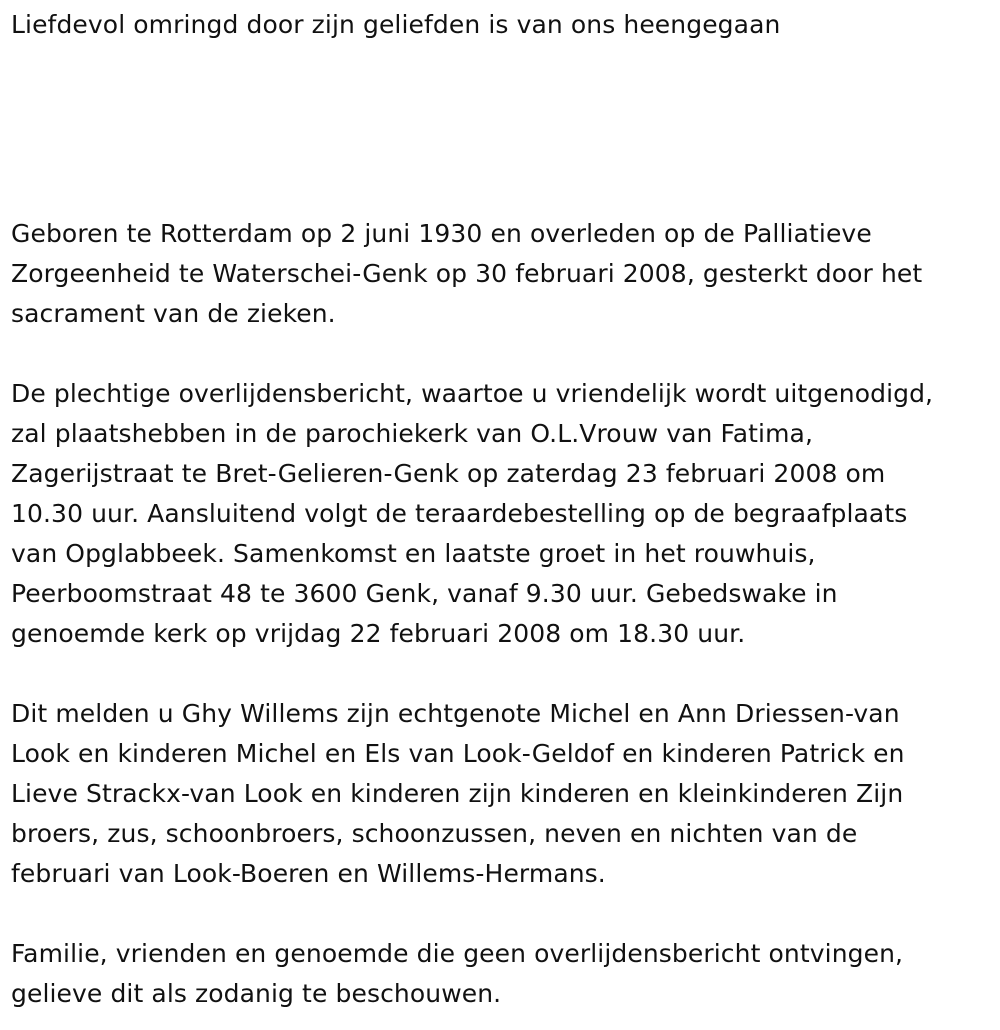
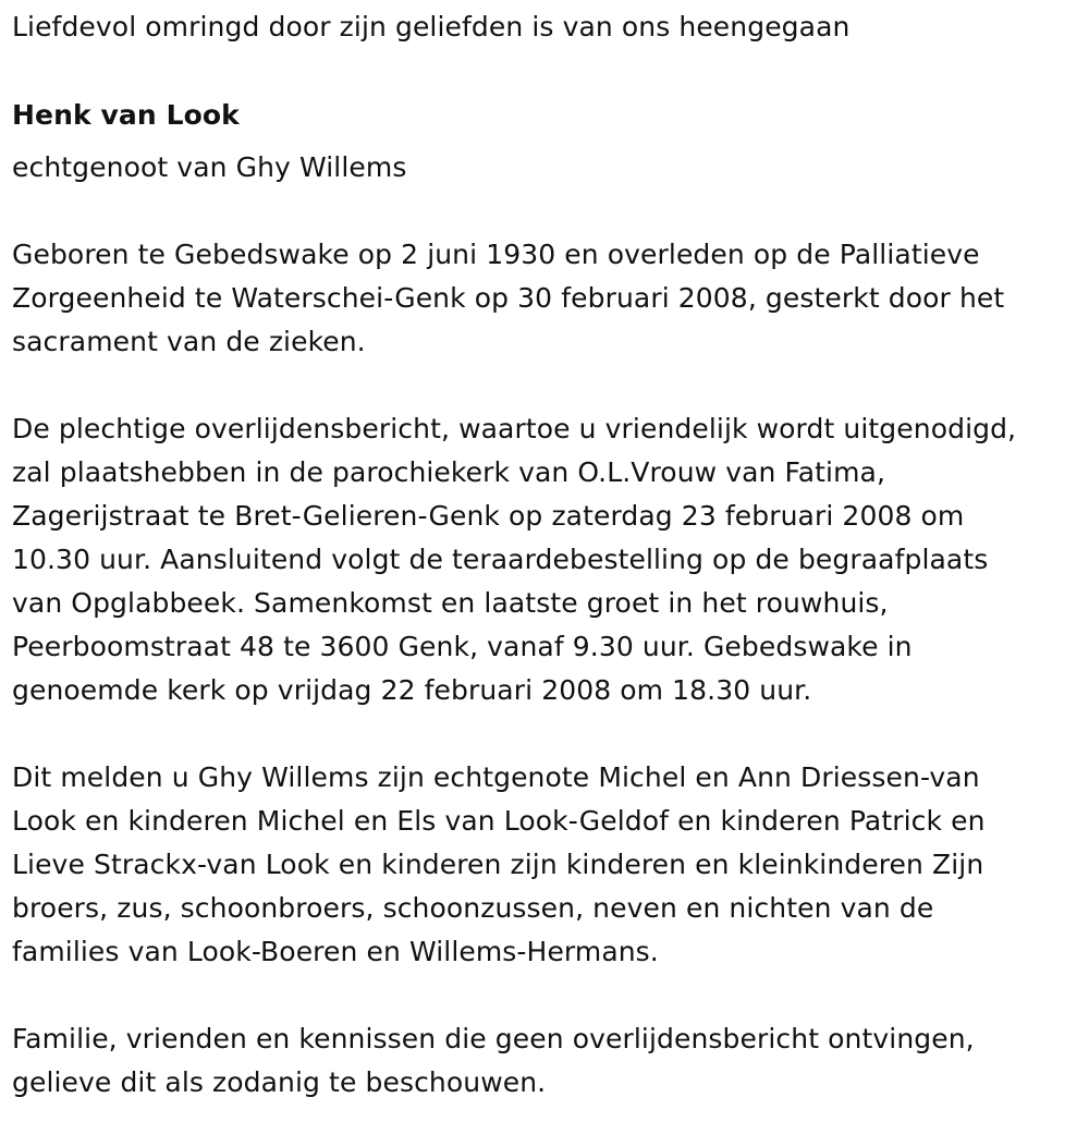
  Liefdevol omringd door zijn geliefden is van ons heengegaan
+ Henk van Look
+ echtgenoot van Ghy Willems
- Geboren te Rotterdam op 2 juni 1930 en overleden op de Palliatieve
+ Geboren te Gebedswake op 2 juni 1930 en overleden op de Palliatieve
  Zorgeenheid te Waterschei-Genk op 30 februari 2008, gesterkt door het
  sacrament van de zieken.
  De plechtige overlijdensbericht, waartoe u vriendelijk wordt uitgenodigd,
  zal plaatshebben in de parochiekerk van O.L.Vrouw van Fatima,
  Zagerijstraat te Bret-Gelieren-Genk op zaterdag 23 februari 2008 om
  10.30 uur. Aansluitend volgt de teraardebestelling op de begraafplaats
  van Opglabbeek. Samenkomst en laatste groet in het rouwhuis,
  Peerboomstraat 48 te 3600 Genk, vanaf 9.30 uur. Gebedswake in
  genoemde kerk op vrijdag 22 februari 2008 om 18.30 uur.
  Dit melden u Ghy Willems zijn echtgenote Michel en Ann Driessen-van
  Look en kinderen Michel en Els van Look-Geldof en kinderen Patrick en
  Lieve Strackx-van Look en kinderen zijn kinderen en kleinkinderen Zijn
  broers, zus, schoonbroers, schoonzussen, neven en nichten van de
- februari van Look-Boeren en Willems-Hermans.
+ families van Look-Boeren en Willems-Hermans.
- Familie, vrienden en genoemde die geen overlijdensbericht ontvingen,
+ Familie, vrienden en kennissen die geen overlijdensbericht ontvingen,
  gelieve dit als zodanig te beschouwen.
